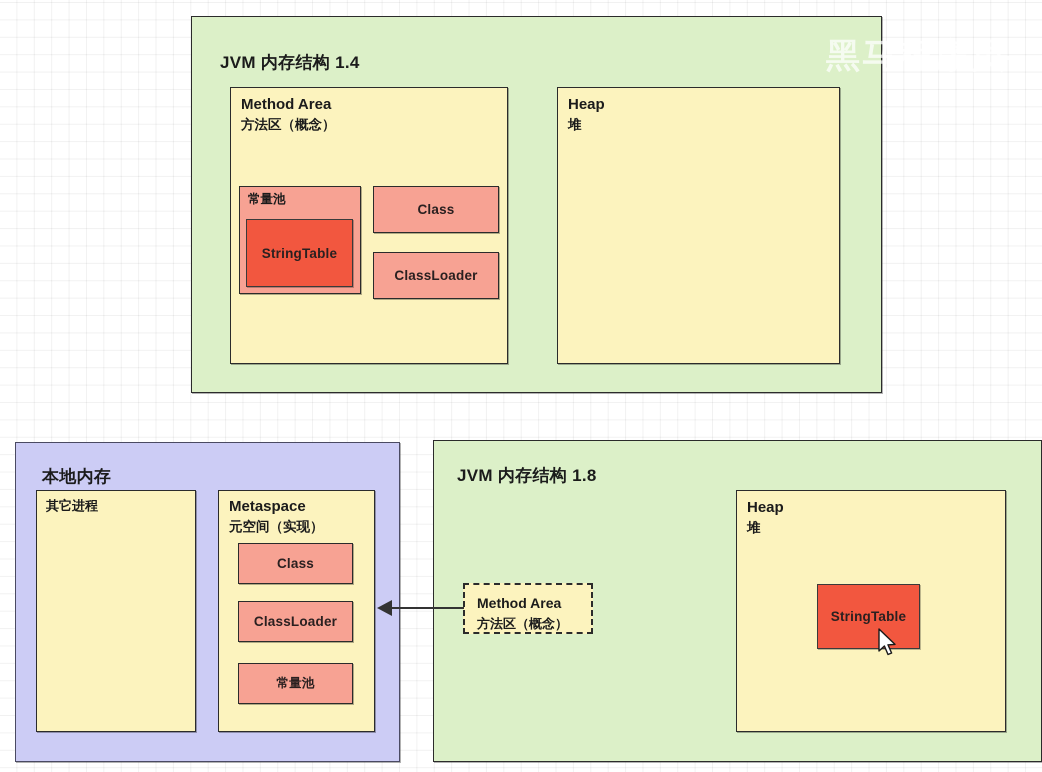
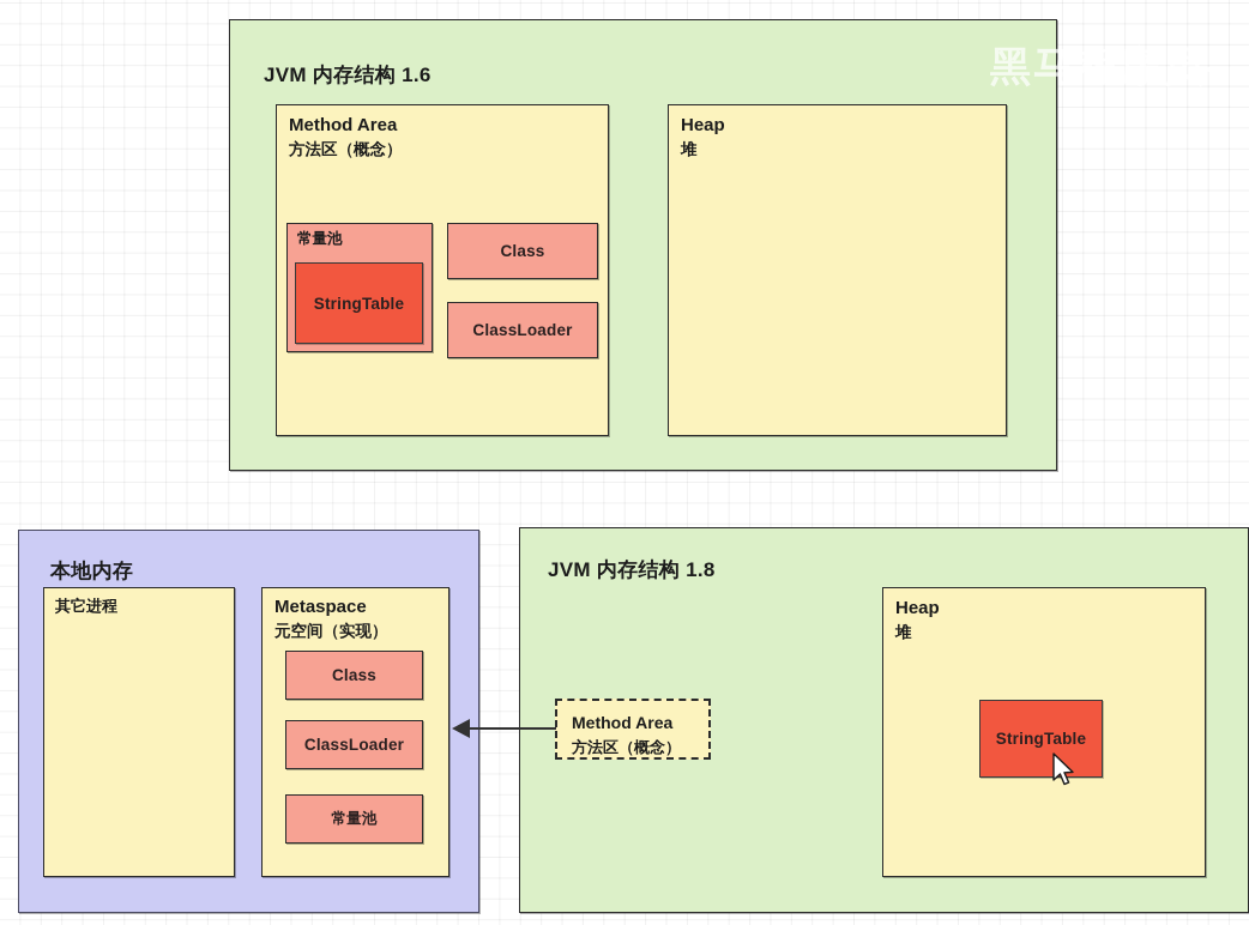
- JVM 内存结构 1.4
+ JVM 内存结构 1.6
  Method Area
  方法区（概念）
  常量池
  StringTable
  Class
  ClassLoader
  Heap
  堆
  黑马程序员-
  本地内存
  其它进程
  Metaspace
  元空间（实现）
  Class
  ClassLoader
  常量池
  JVM 内存结构 1.8
  Method Area
  方法区（概念）
  Heap
  堆
  StringTable
